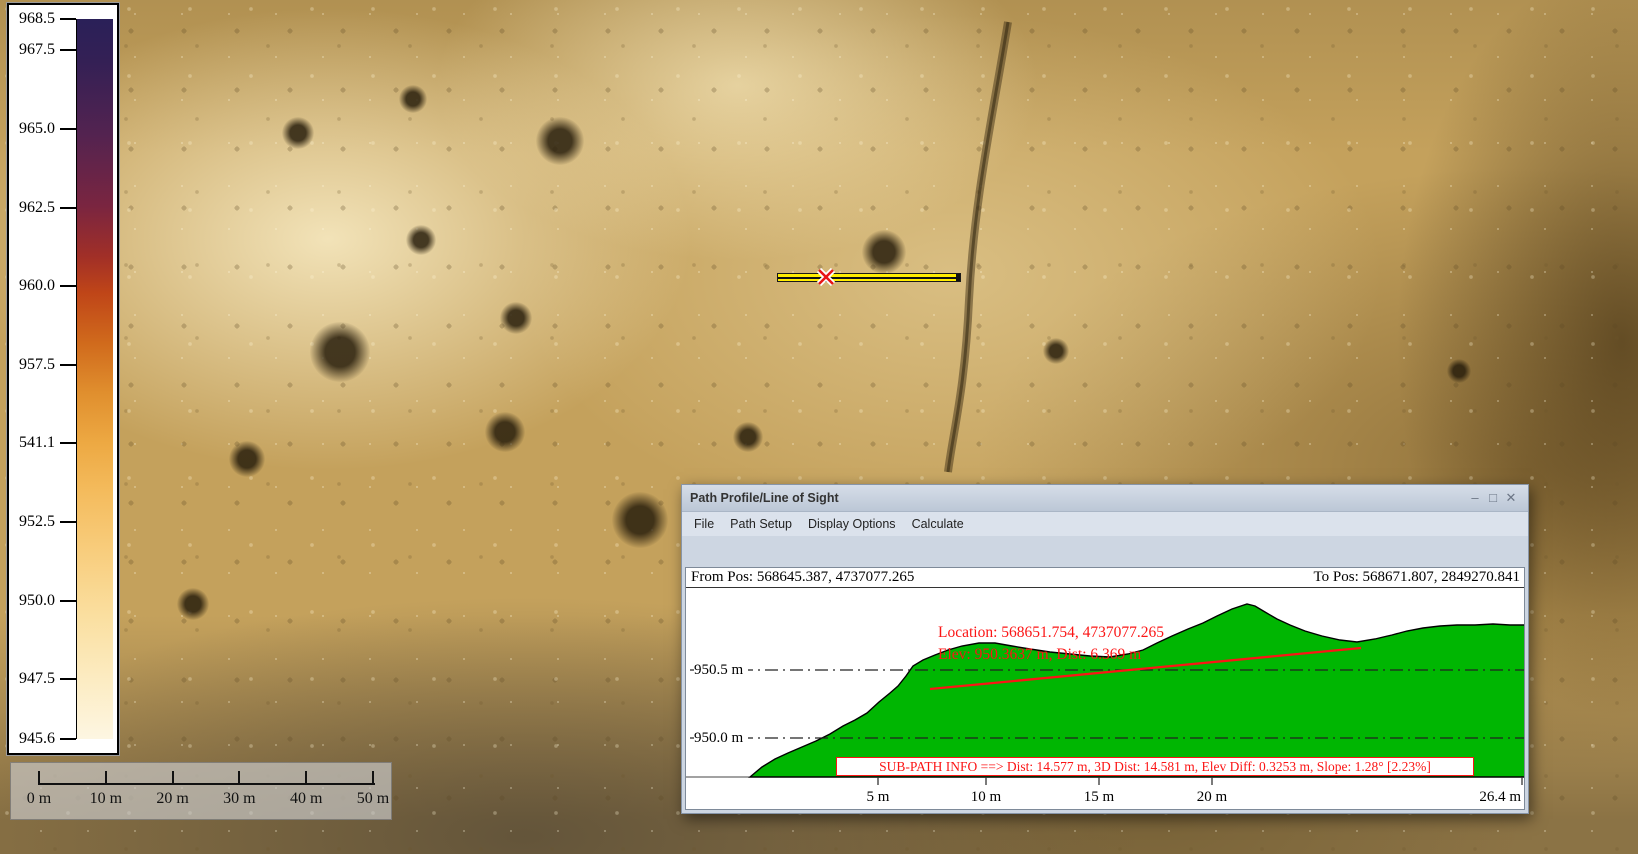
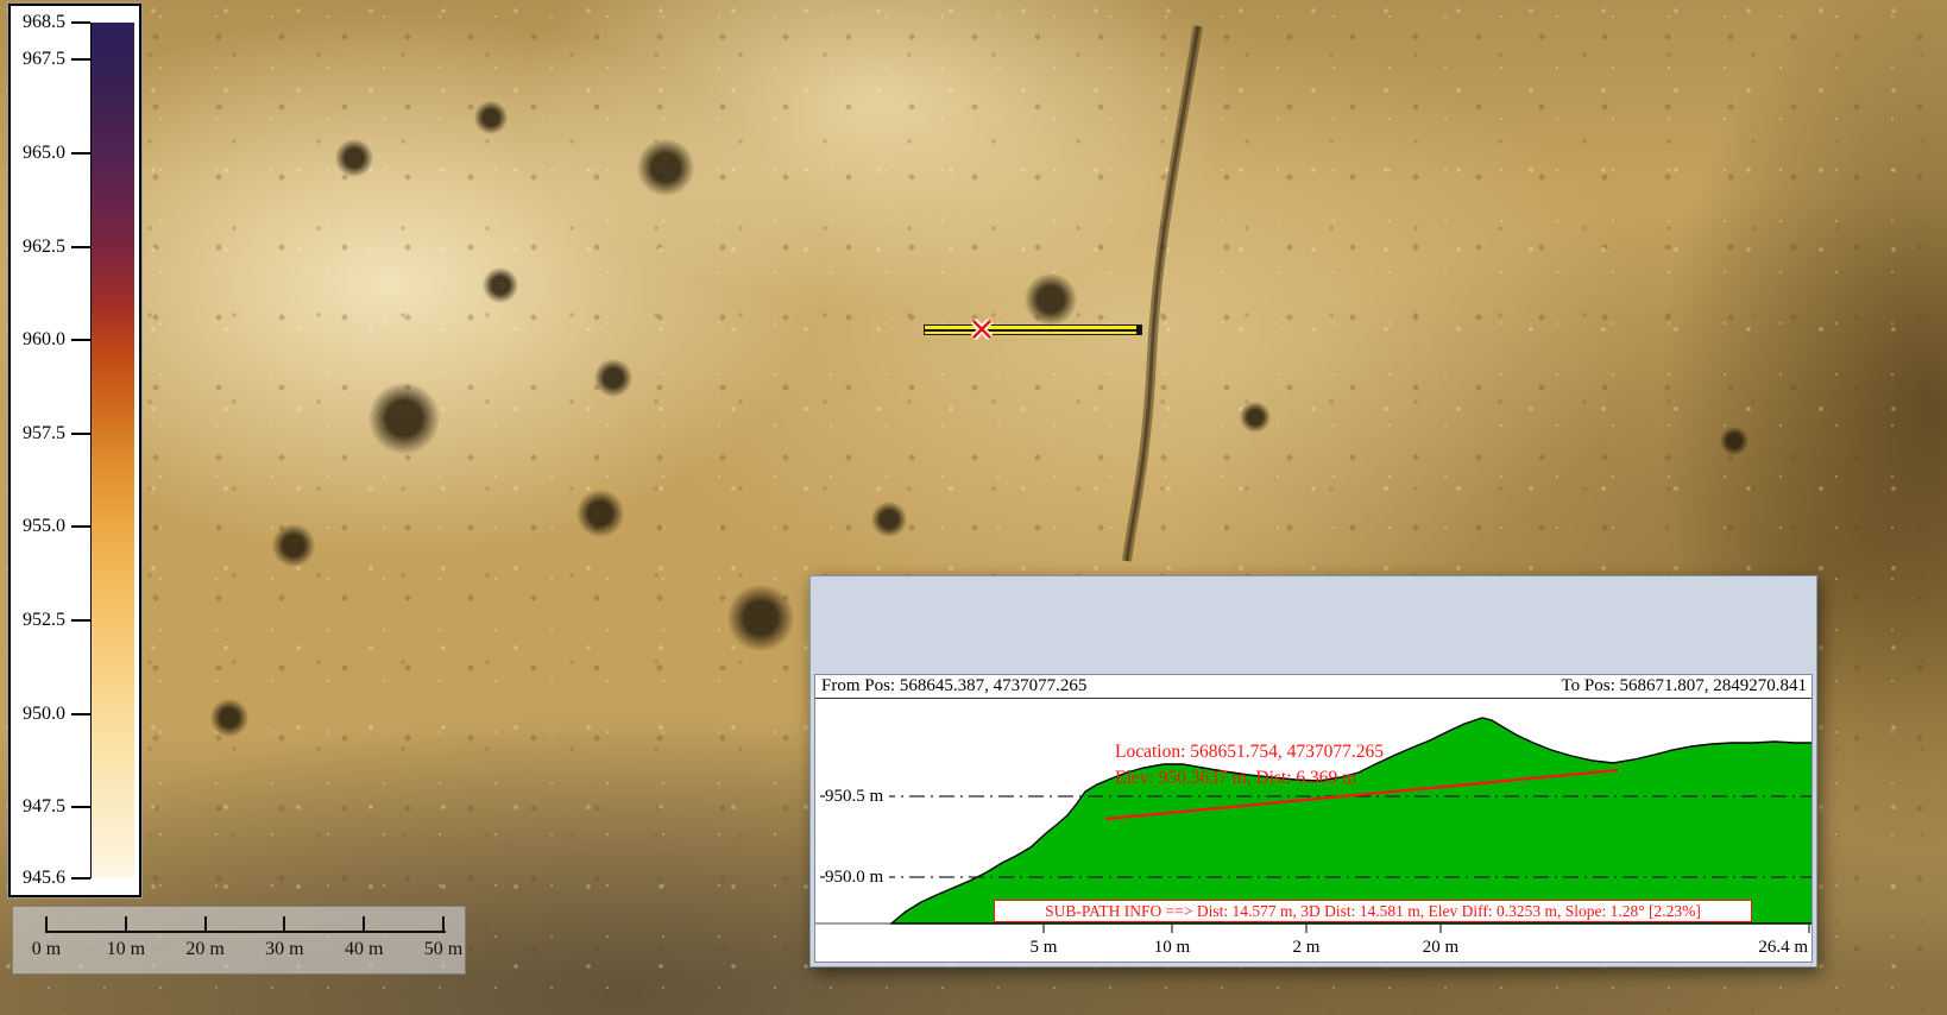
  968.5
  967.5
  965.0
  962.5
  960.0
  957.5
- 541.1
+ 955.0
  952.5
  950.0
  947.5
  945.6
  0 m
  10 m
  20 m
  30 m
  40 m
  50 m
- Path Profile/Line of Sight
- –
- □
- ✕
- File
- Path Setup
- Display Options
- Calculate
  From Pos: 568645.387, 4737077.265
  To Pos: 568671.807, 2849270.841
  Location: 568651.754, 4737077.265
  Elev: 950.3637 m, Dist: 6.369 m
  SUB-PATH INFO ==> Dist: 14.577 m, 3D Dist: 14.581 m, Elev Diff: 0.3253 m, Slope: 1.28° [2.23%]
  950.5 m
  950.0 m
  5 m
  10 m
- 15 m
+ 2 m
  20 m
  26.4 m
